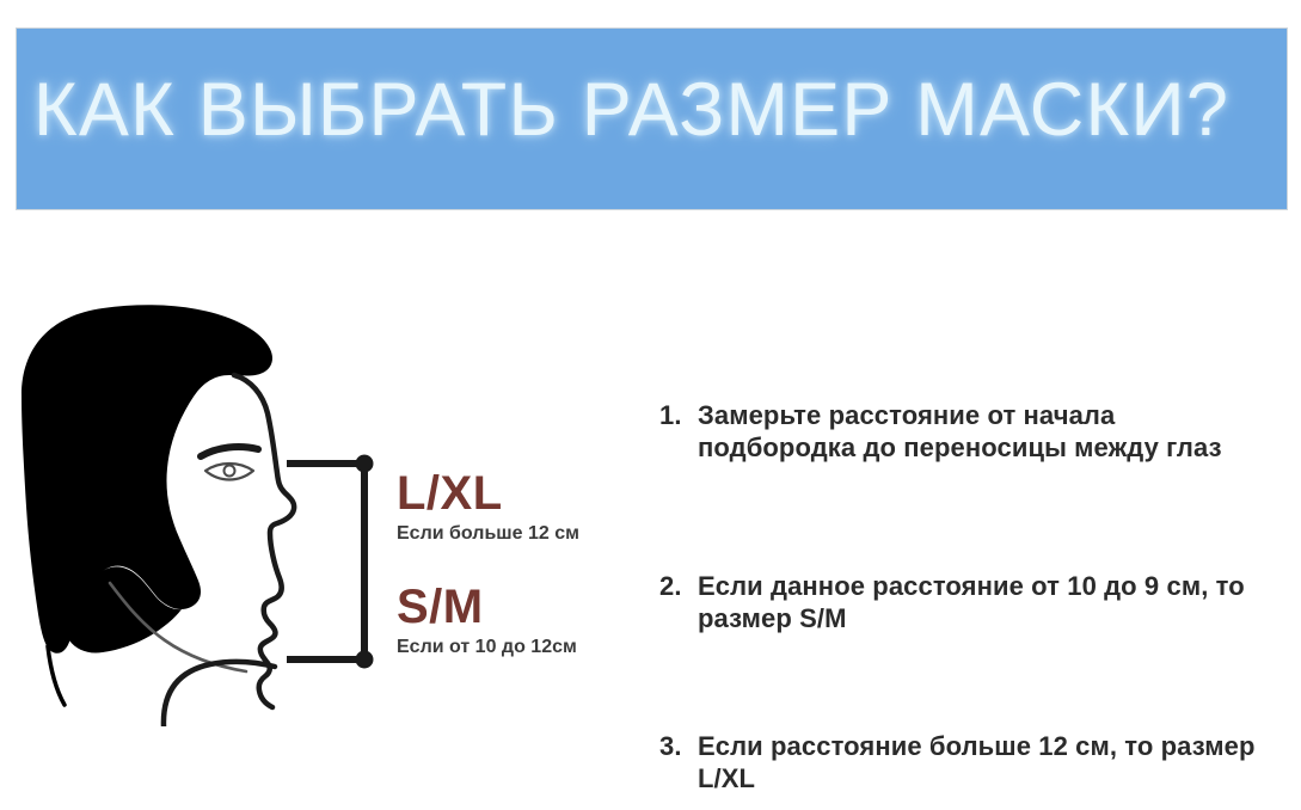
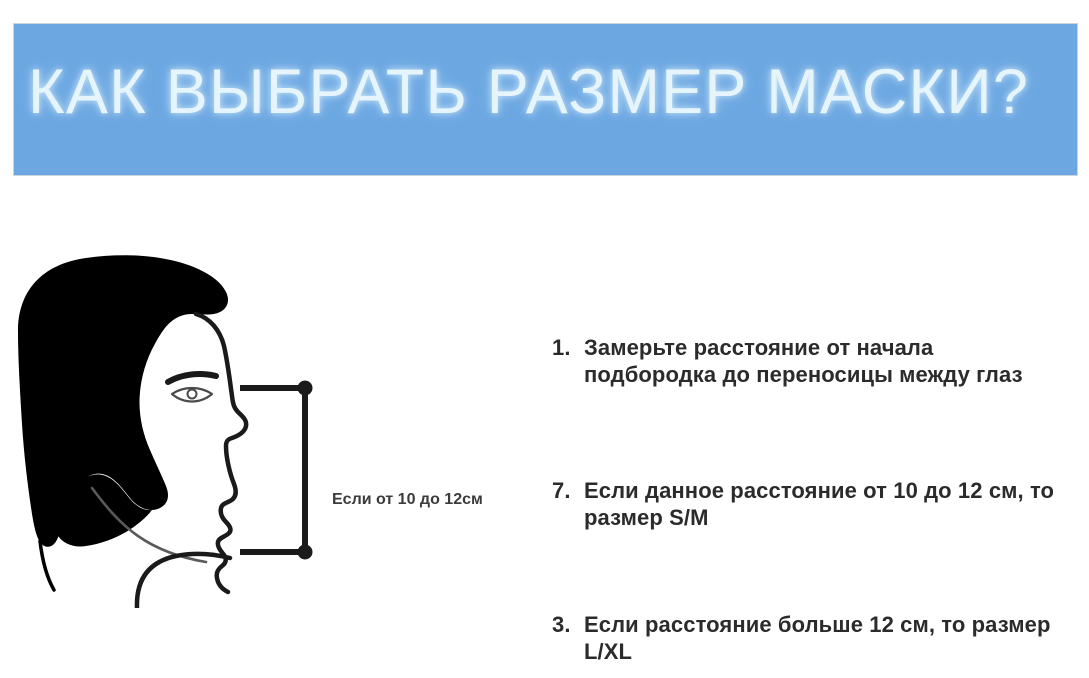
  КАК ВЫБРАТЬ РАЗМЕР МАСКИ?
- L/XL
- Если больше 12 см
- S/M
  Если от 10 до 12см
  1.
  Замерьте расстояние от начала подбородка до переносицы между глаз
- 2.
+ 7.
- Если данное расстояние от 10 до 9 см, то размер S/M
+ Если данное расстояние от 10 до 12 см, то размер S/M
  3.
  Если расстояние больше 12 см, то размер L/XL
